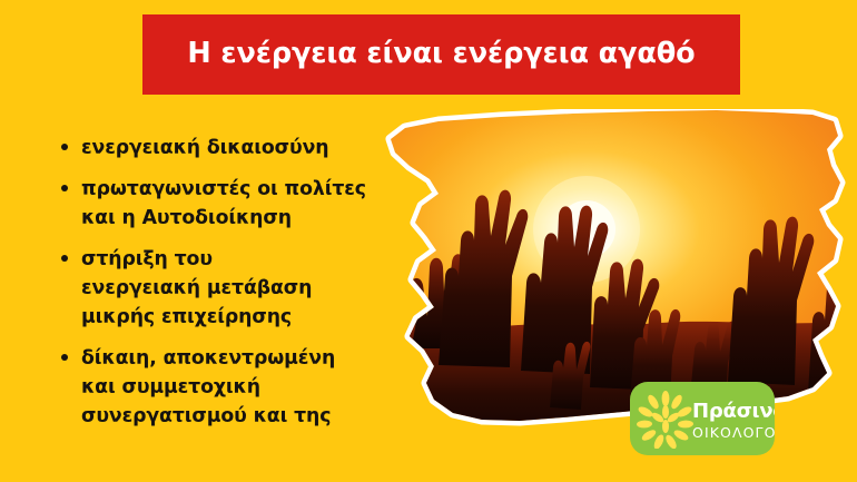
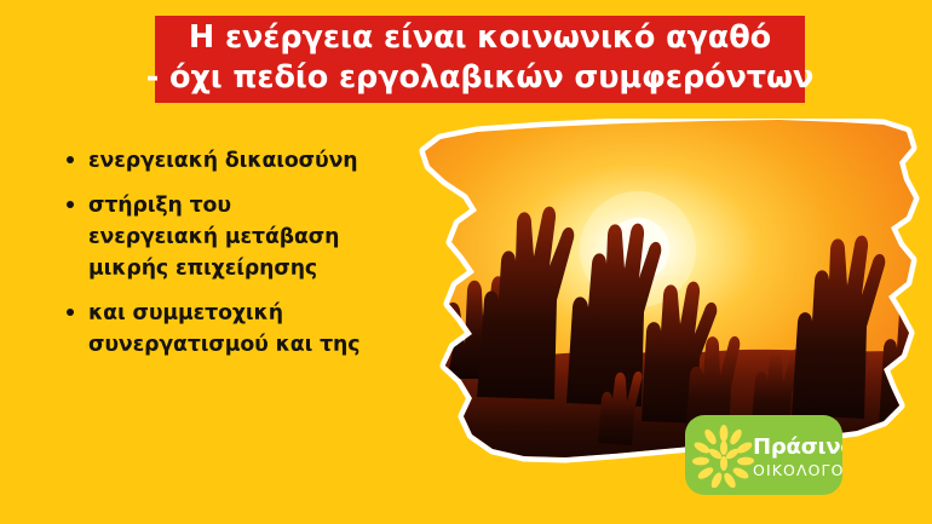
- Η ενέργεια είναι ενέργεια αγαθό
+ Η ενέργεια είναι κοινωνικό αγαθό
+ - όχι πεδίο εργολαβικών συμφερόντων
  ενεργειακή δικαιοσύνη
- πρωταγωνιστές οι πολίτες
- και η Αυτοδιοίκηση
  στήριξη του
  ενεργειακή μετάβαση
  μικρής επιχείρησης
- δίκαιη, αποκεντρωμένη
  και συμμετοχική
  συνεργατισμού και της
  Πράσιν
  ΟΙΚΟΛΟΓΟ
